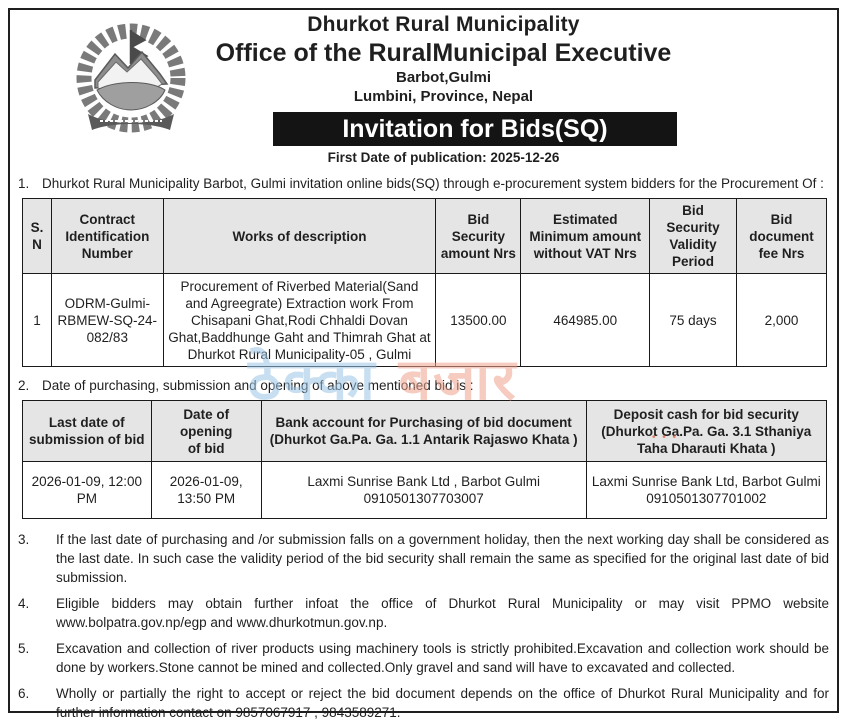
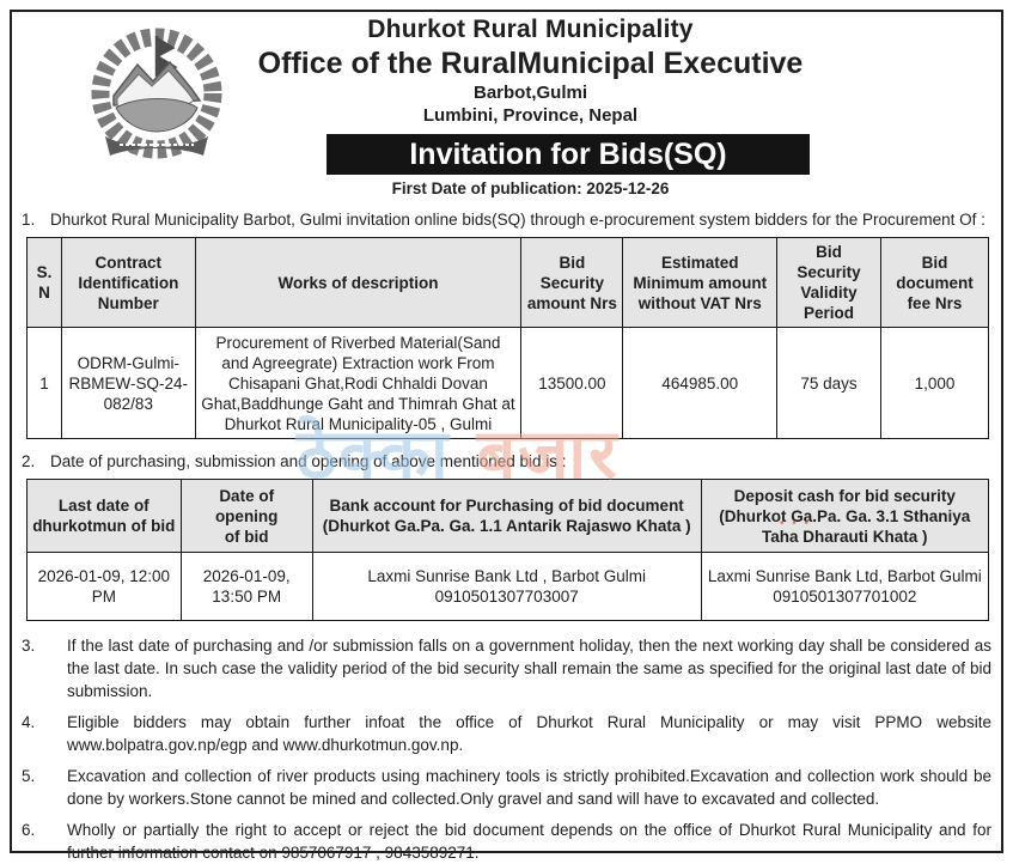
  ठेक्का बजार
  • • •
  Dhurkot Rural Municipality
  Office of the RuralMunicipal Executive
  Barbot,Gulmi
  Lumbini, Province, Nepal
  Invitation for Bids(SQ)
  First Date of publication: 2025-12-26
  1.
  Dhurkot Rural Municipality Barbot, Gulmi invitation online bids(SQ) through e-procurement system bidders for the Procurement Of :
  S. N	Contract Identification Number	Works of description	Bid Security amount Nrs	Estimated Minimum amount without VAT Nrs	Bid Security Validity Period	Bid document fee Nrs
- 1	ODRM-Gulmi-RBMEW-SQ-24-082/83	Procurement of Riverbed Material(Sand and Agreegrate) Extraction work From Chisapani Ghat,Rodi Chhaldi Dovan Ghat,Baddhunge Gaht and Thimrah Ghat at Dhurkot Rural Municipality-05 , Gulmi	13500.00	464985.00	75 days	2,000
+ 1	ODRM-Gulmi-RBMEW-SQ-24-082/83	Procurement of Riverbed Material(Sand and Agreegrate) Extraction work From Chisapani Ghat,Rodi Chhaldi Dovan Ghat,Baddhunge Gaht and Thimrah Ghat at Dhurkot Rural Municipality-05 , Gulmi	13500.00	464985.00	75 days	1,000
  2.
  Date of purchasing, submission and opening of above mentioned bid is :
- Last date of submission of bid	Date of opening of bid	Bank account for Purchasing of bid document (Dhurkot Ga.Pa. Ga. 1.1 Antarik Rajaswo Khata )	Deposit cash for bid security (Dhurkot Ga.Pa. Ga. 3.1 Sthaniya Taha Dharauti Khata )
+ Last date of dhurkotmun of bid	Date of opening of bid	Bank account for Purchasing of bid document (Dhurkot Ga.Pa. Ga. 1.1 Antarik Rajaswo Khata )	Deposit cash for bid security (Dhurkot Ga.Pa. Ga. 3.1 Sthaniya Taha Dharauti Khata )
  2026-01-09, 12:00 PM	2026-01-09, 13:50 PM	Laxmi Sunrise Bank Ltd , Barbot Gulmi 0910501307703007	Laxmi Sunrise Bank Ltd, Barbot Gulmi 0910501307701002
  3.
  If the last date of purchasing and /or submission falls on a government holiday, then the next working day shall be considered as the last date. In such case the validity period of the bid security shall remain the same as specified for the original last date of bid submission.
  4.
  Eligible bidders may obtain further infoat the office of Dhurkot Rural Municipality or may visit PPMO website www.bolpatra.gov.np/egp and www.dhurkotmun.gov.np.
  5.
  Excavation and collection of river products using machinery tools is strictly prohibited.Excavation and collection work should be done by workers.Stone cannot be mined and collected.Only gravel and sand will have to excavated and collected.
  6.
  Wholly or partially the right to accept or reject the bid document depends on the office of Dhurkot Rural Municipality and for further information contact on 9857067917 , 9843589271.
